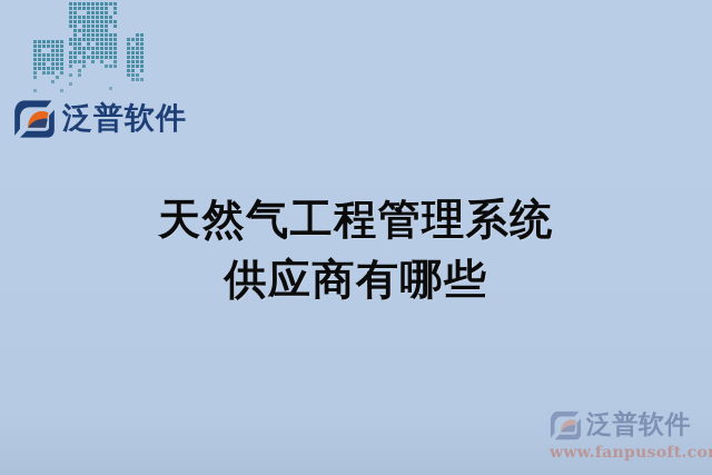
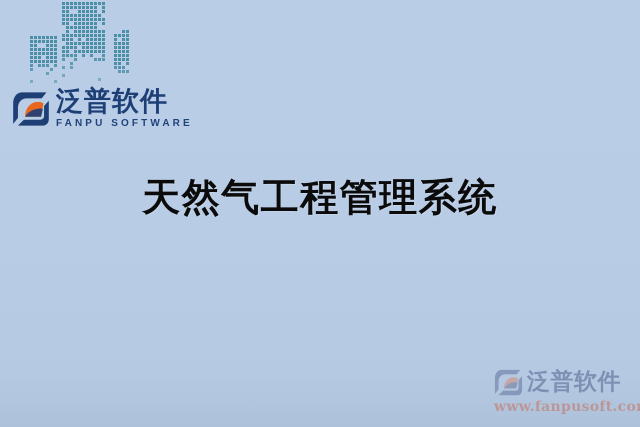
  泛普软件
+ FANPU SOFTWARE
  天然气工程管理系统
- 供应商有哪些
  泛普软件
  www.fanpusoft.co
